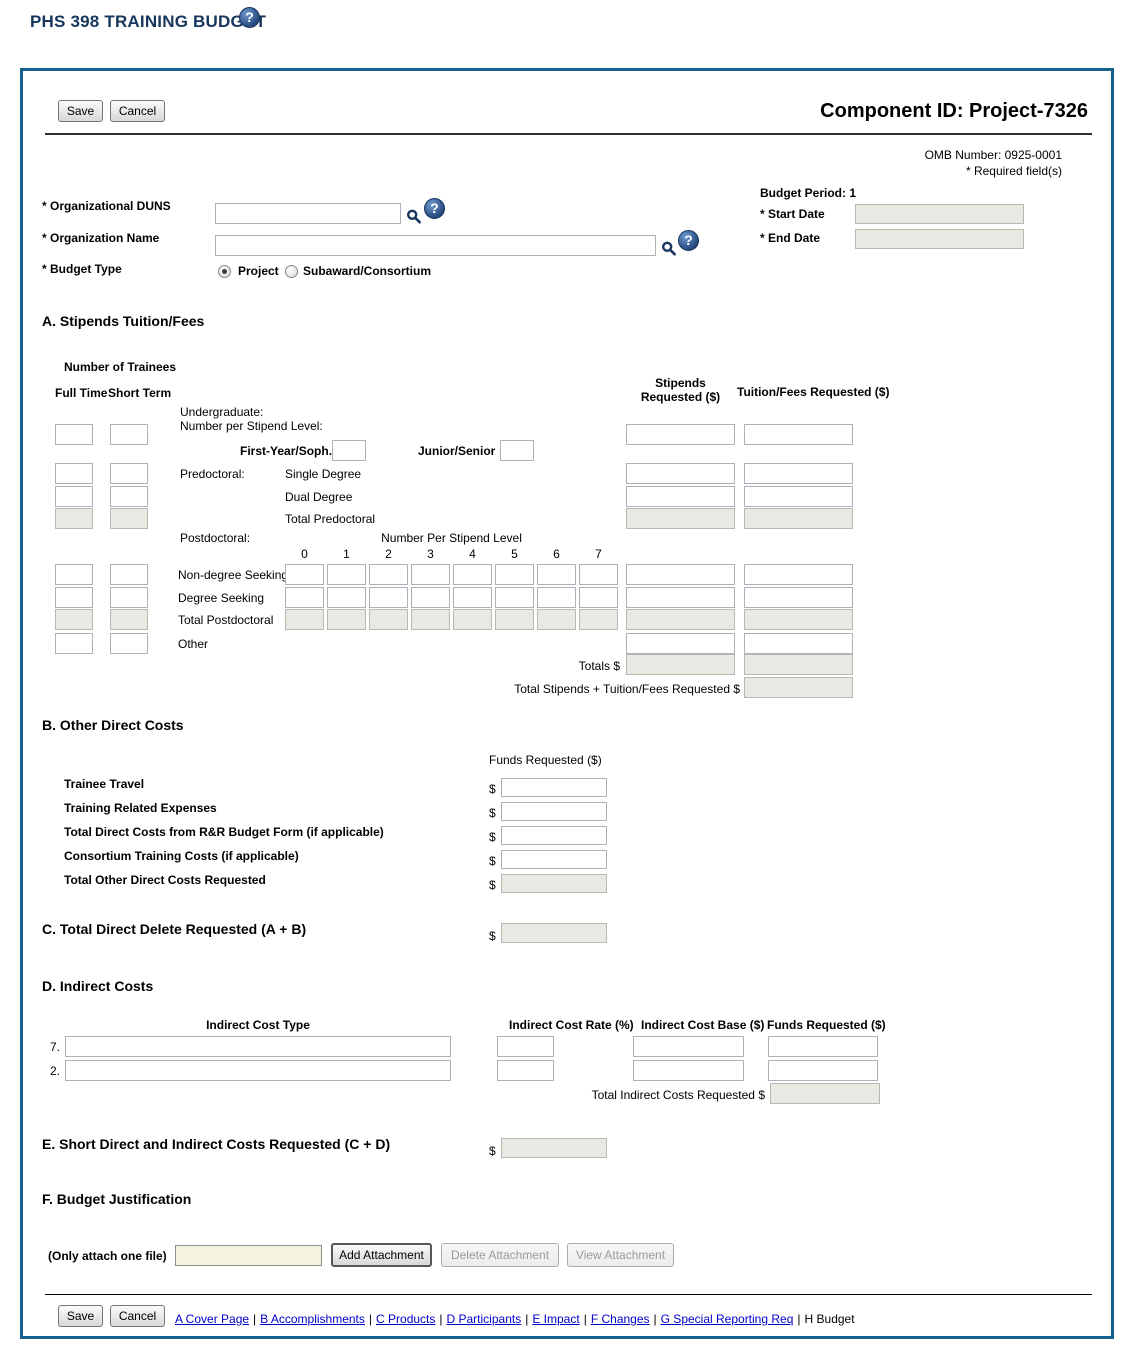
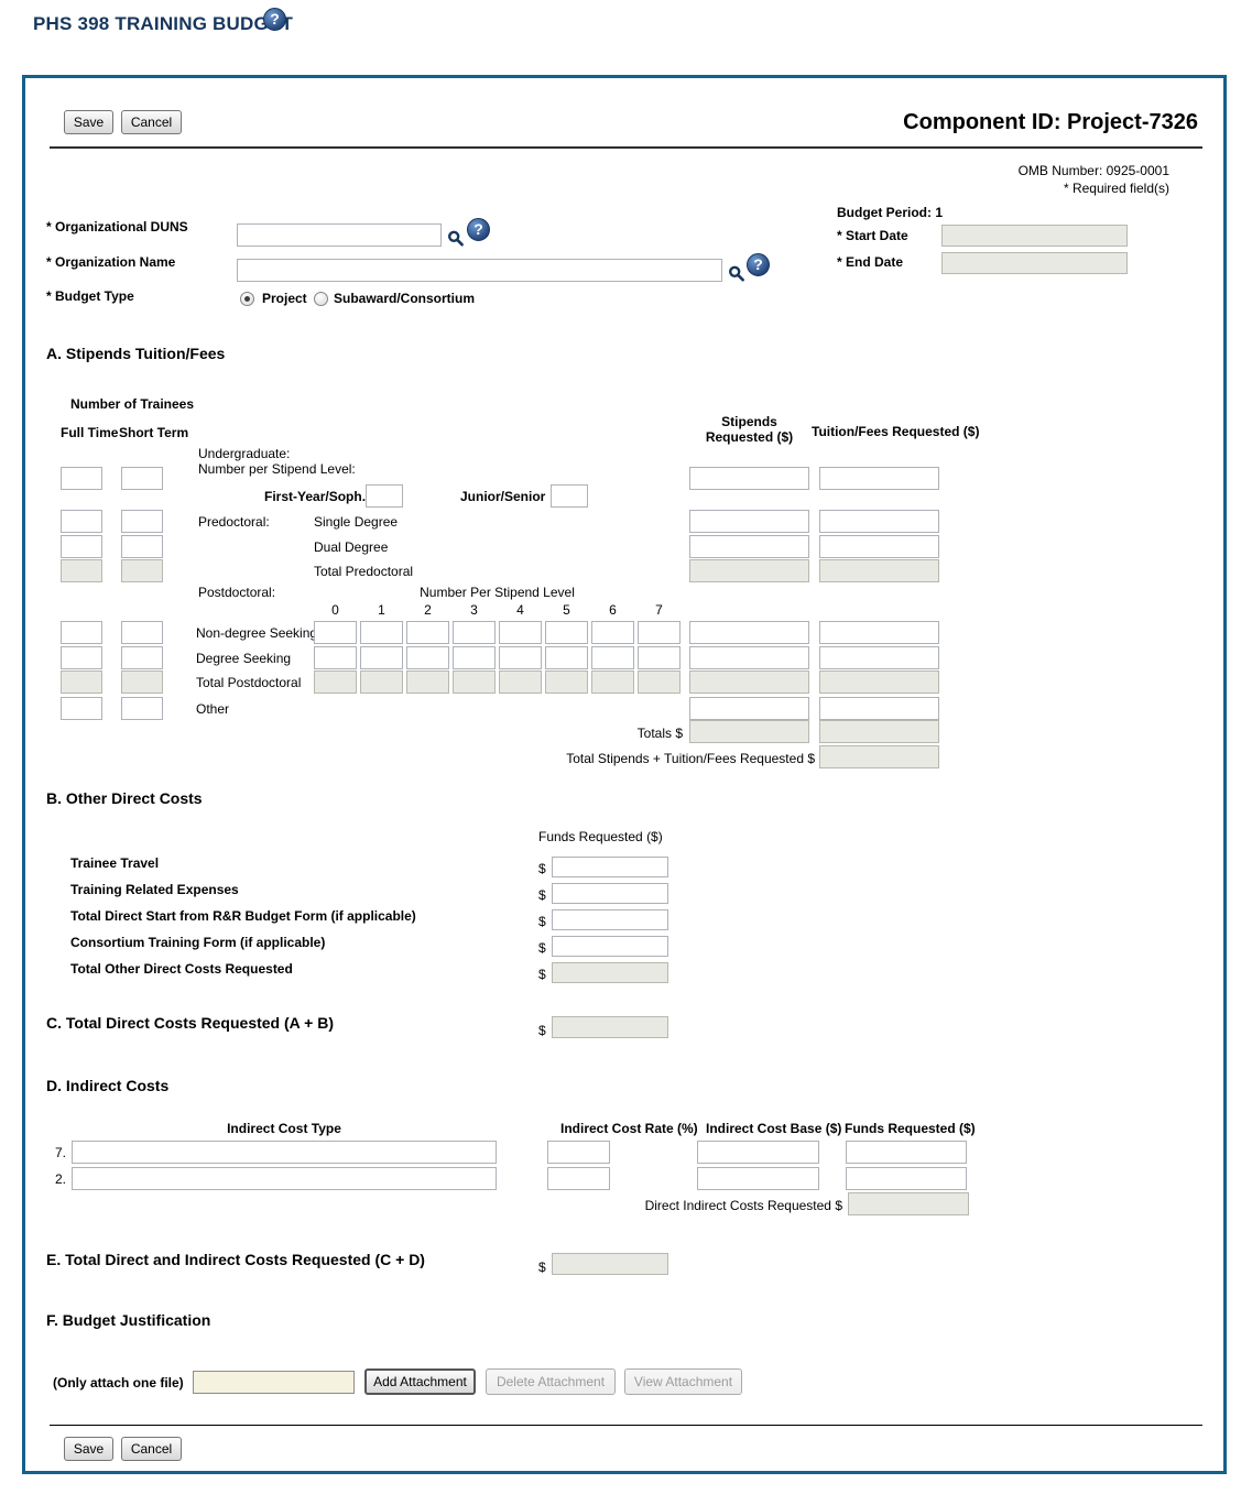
  PHS 398 TRAINING BUDGT
  ?
  Save
  Cancel
  Component ID: Project-7326
  OMB Number: 0925-0001
  * Required field(s)
  Budget Period: 1
  * Start Date
  * End Date
  * Organizational DUNS
  ?
  * Organization Name
  ?
  * Budget Type
  Project
  Subaward/Consortium
  A. Stipends Tuition/Fees
  Number of Trainees
  Full Time
  Short Term
  Stipends Requested ($)
  Tuition/Fees Requested ($)
  Undergraduate:
  Number per Stipend Level:
  First-Year/Soph.
  Junior/Senior
  Predoctoral:
  Single Degree
  Dual Degree
  Total Predoctoral
  Postdoctoral:
  Number Per Stipend Level
  0
  1
  2
  3
  4
  5
  6
  7
  Non-degree Seekin
  Degree Seeking
  Total Postdoctoral
  Other
  Totals $
  Total Stipends + Tuition/Fees Requested $
  B. Other Direct Costs
  Funds Requested ($)
  Trainee Travel
  $
  Training Related Expenses
  $
- Total Direct Costs from R&R Budget Form (if applicable)
+ Total Direct Start from R&R Budget Form (if applicable)
  $
- Consortium Training Costs (if applicable)
+ Consortium Training Form (if applicable)
  $
  Total Other Direct Costs Requested
  $
- C. Total Direct Delete Requested (A + B)
+ C. Total Direct Costs Requested (A + B)
  $
  D. Indirect Costs
  Indirect Cost Type
  Indirect Cost Rate (%)
  Indirect Cost Base ($)
  Funds Requested ($)
  7.
  2.
- Total Indirect Costs Requested $
+ Direct Indirect Costs Requested $
- E. Short Direct and Indirect Costs Requested (C + D)
+ E. Total Direct and Indirect Costs Requested (C + D)
  $
  F. Budget Justification
  (Only attach one file)
  Add Attachment
  Delete Attachment
  View Attachment
  Save
  Cancel
- A Cover Page | B Accomplishments | C Products | D Participants | E Impact | F Changes | G Special Reporting Req | H Budget
